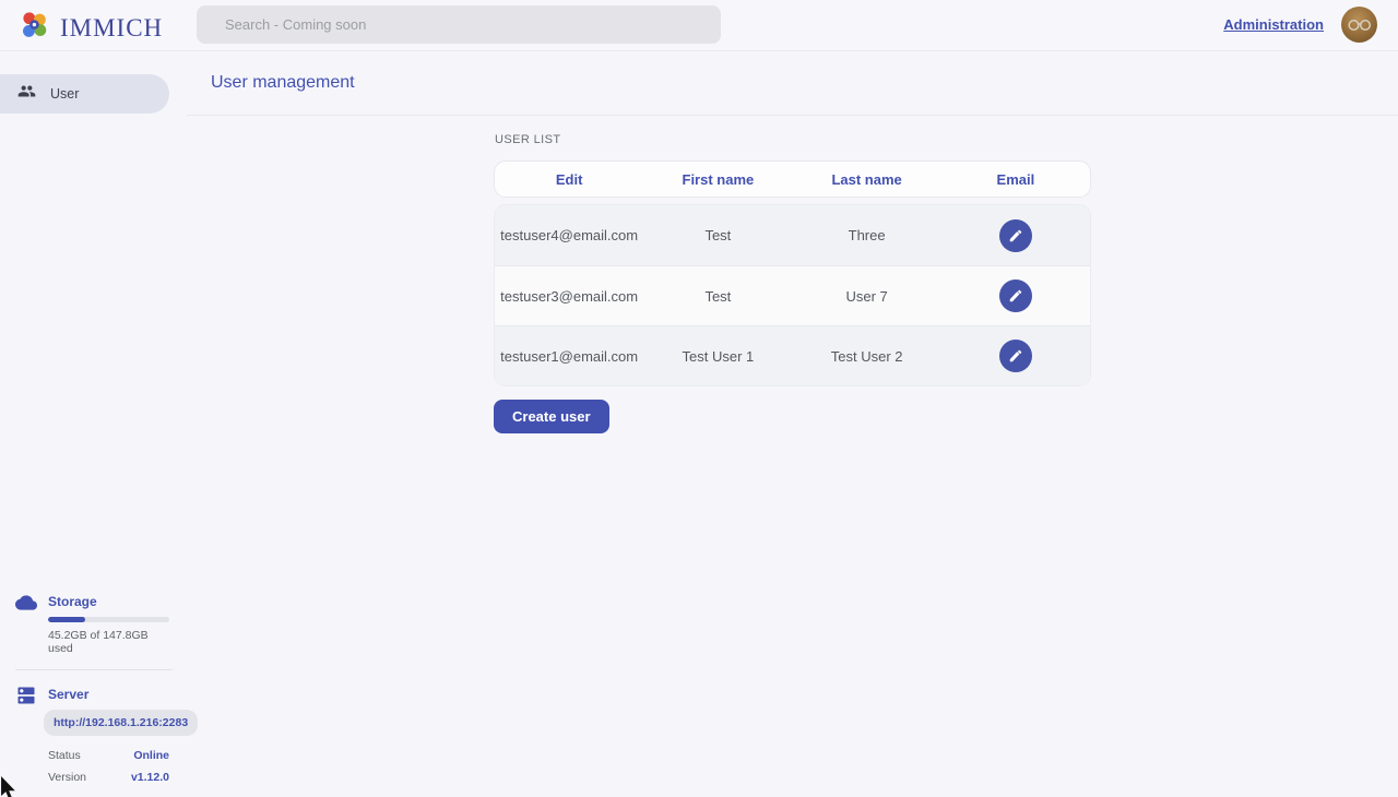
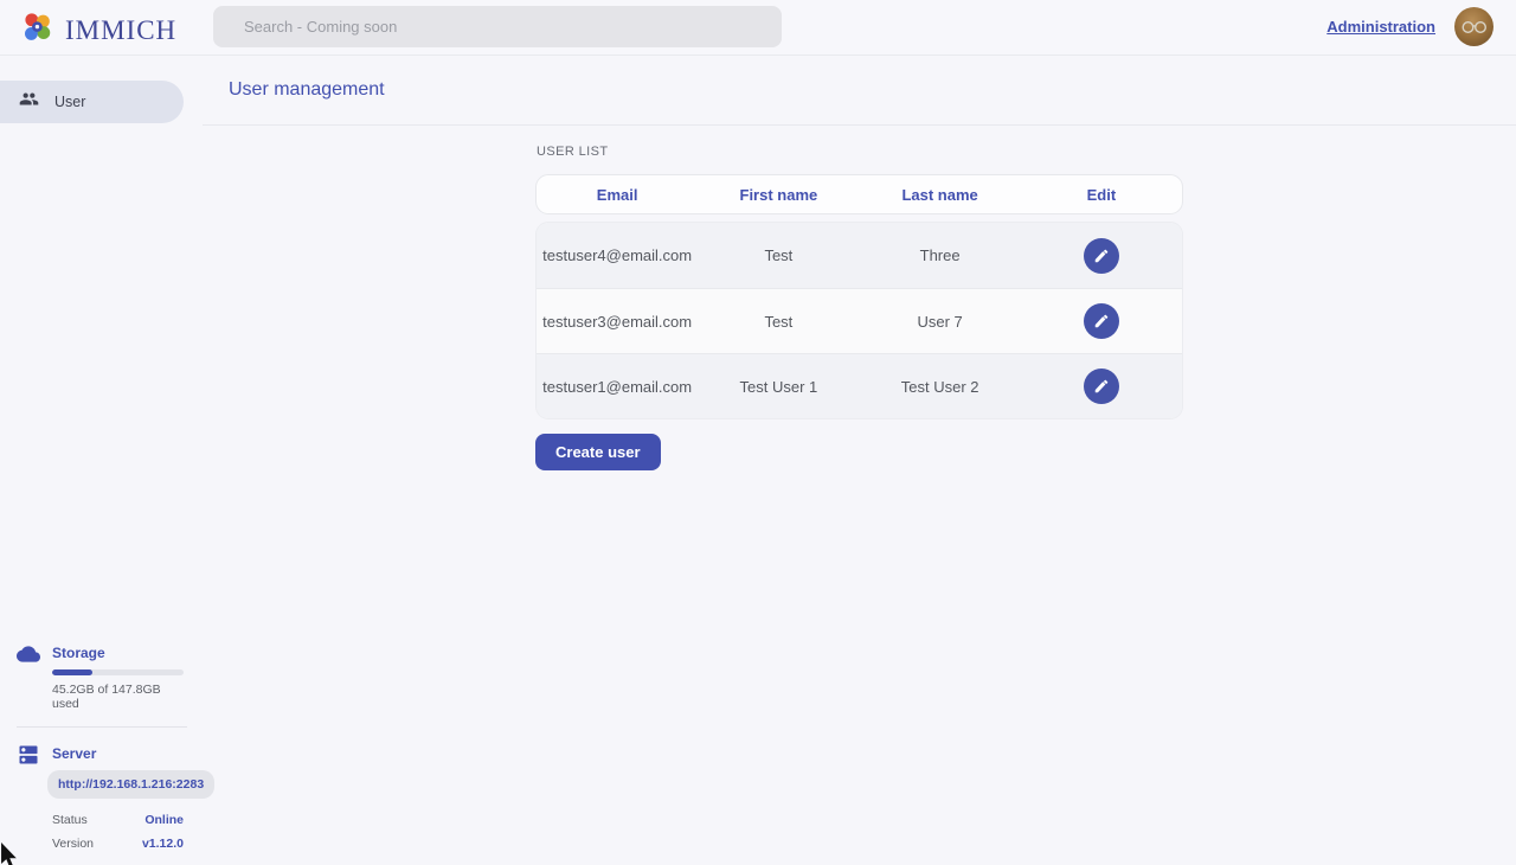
  IMMICH
  Search - Coming soon
  Administration
  User
  Storage
  45.2GB of 147.8GB used
  Server
  http://192.168.1.216:2283
  Status
  Online
  Version
  v1.12.0
  User management
  USER LIST
- Edit
+ Email
  First name
  Last name
- Email
+ Edit
  testuser4@email.com
  Test
  Three
  testuser3@email.com
  Test
  User 7
  testuser1@email.com
  Test User 1
  Test User 2
  Create user
